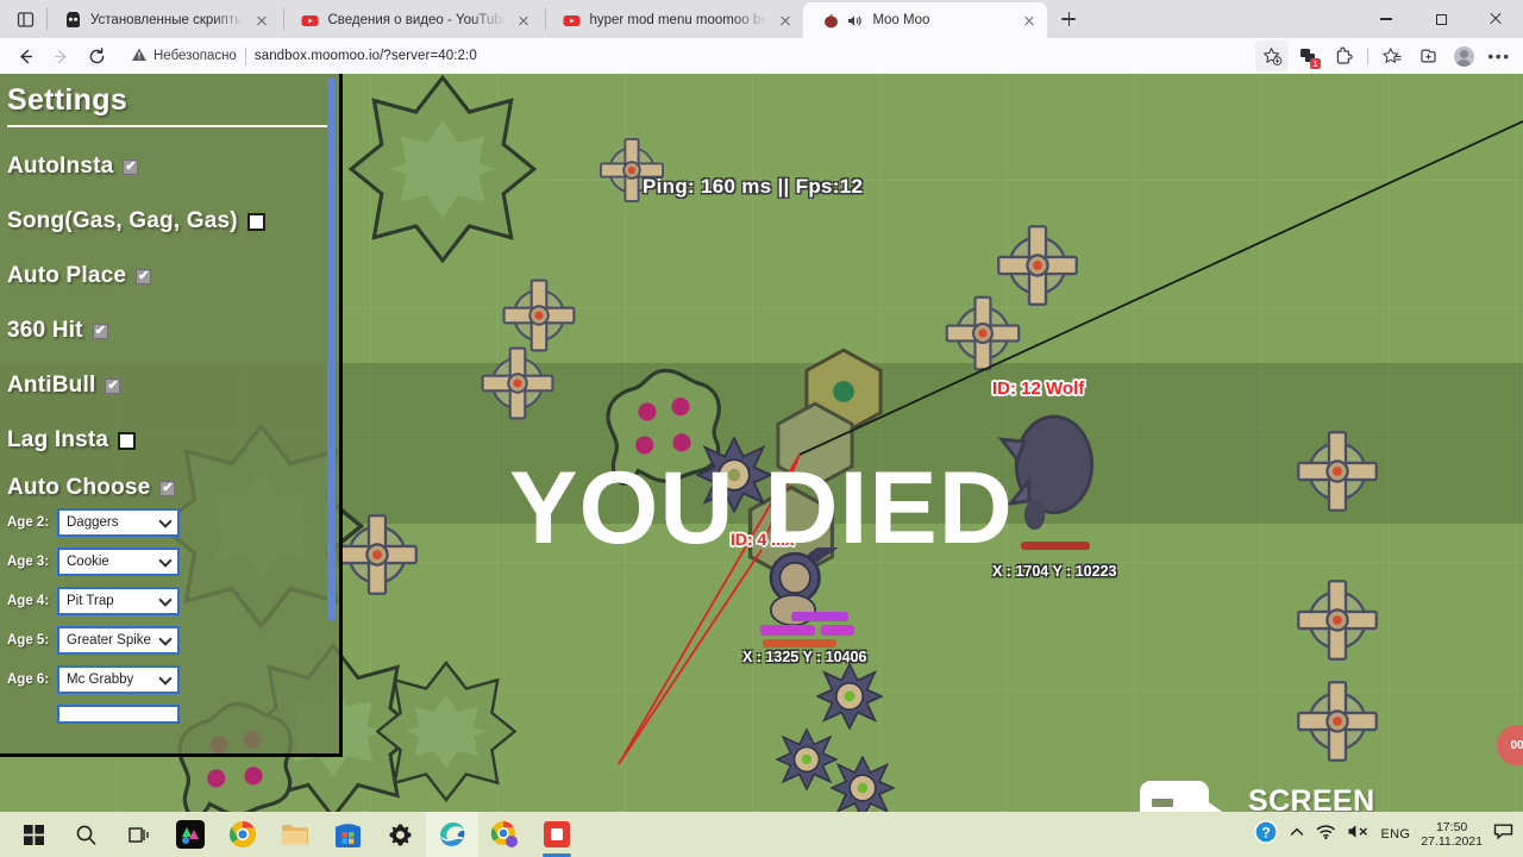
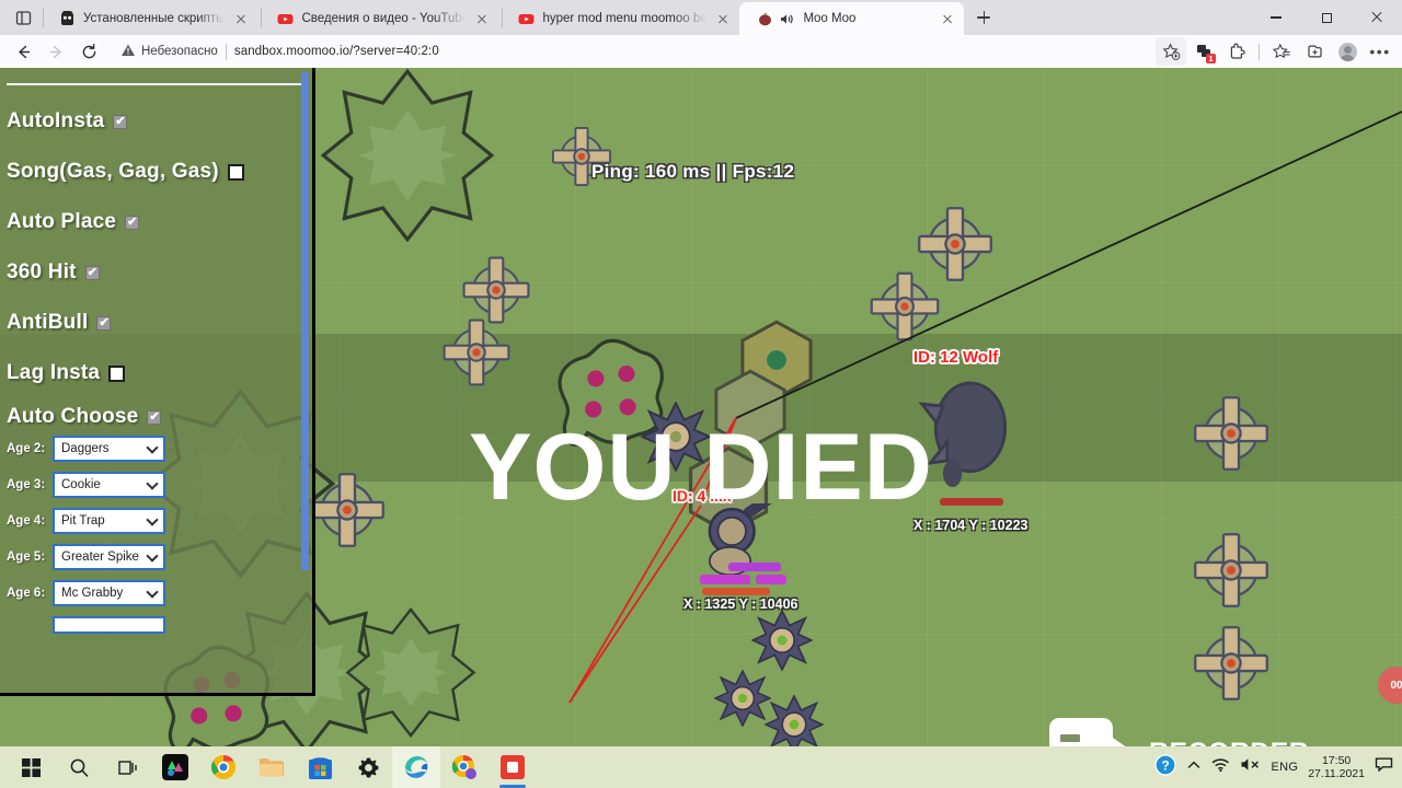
  Установленные скрипты
  Сведения о видео - YouTube
  hyper mod menu moomoo be
  Moo Moo
  Небезопасно
  sandbox.moomoo.io/?server=40:2:0
  1
  •••
  Ping: 160 ms || Fps:12
  ID: 12 Wolf
  ID: 4 ...x
  X : 1704 Y : 10223
  X : 1325 Y : 10406
  YOU DIED
  00
- SCREEN
- Settings
  AutoInsta
  Song(Gas, Gag, Gas)
  Auto Place
  360 Hit
  AntiBull
  Lag Insta
  Auto Choose
  Age 2:
  Daggers
  Age 3:
  Cookie
  Age 4:
  Pit Trap
  Age 5:
  Greater Spike
  Age 6:
  Mc Grabby
  ?
  ENG
  17:50
  27.11.2021
